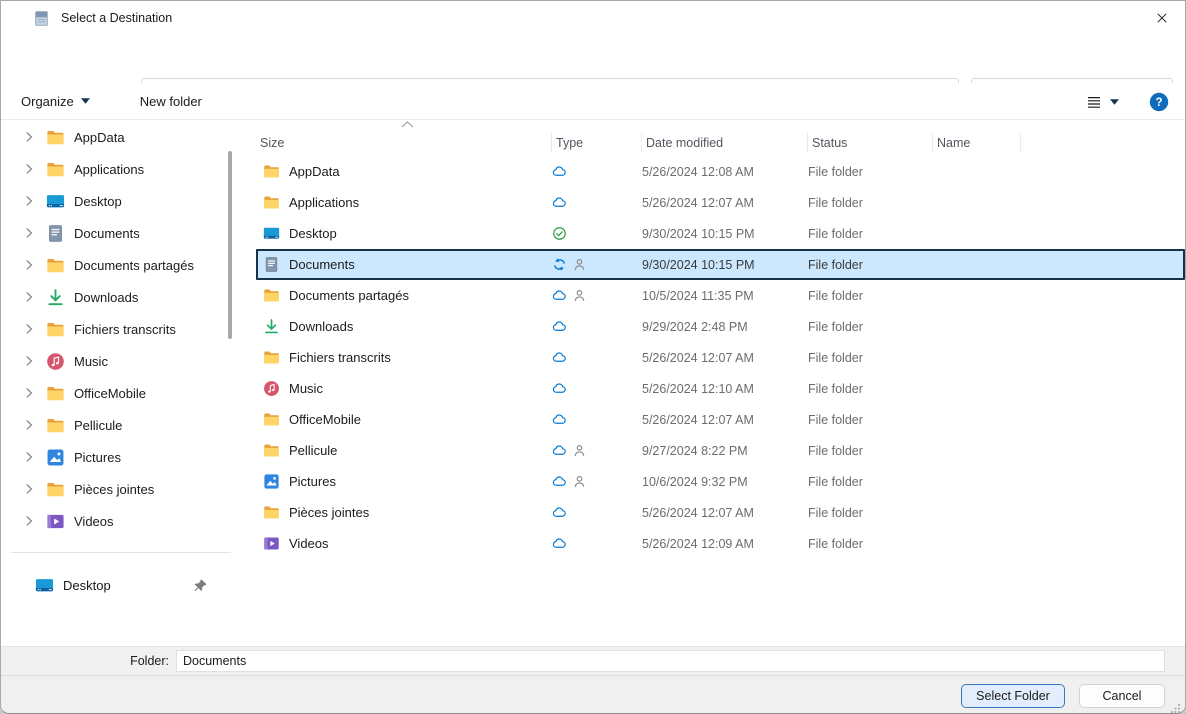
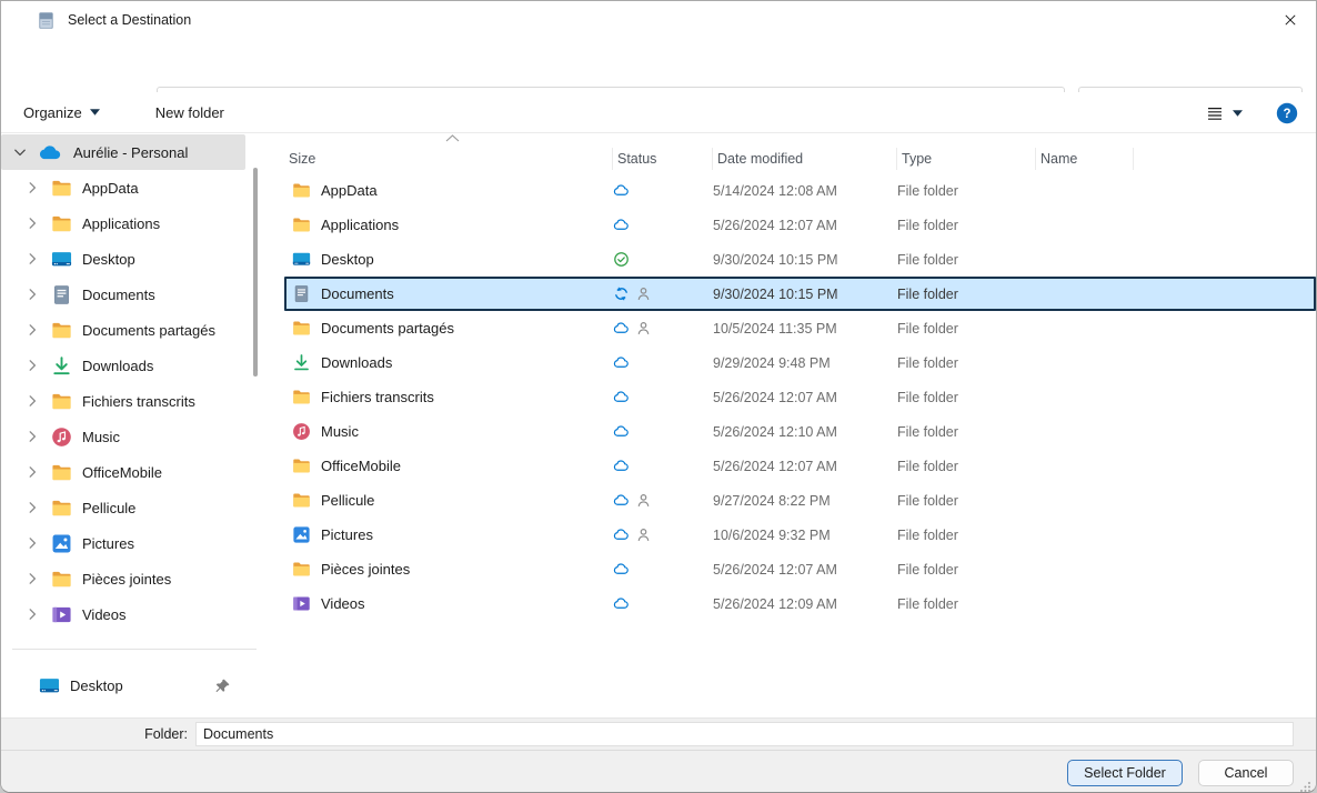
  Select a Destination
  Organize
  New folder
  ?
+ Aurélie - Personal
  AppData
  Applications
  Desktop
  Documents
  Documents partagés
  Downloads
  Fichiers transcrits
  Music
  OfficeMobile
  Pellicule
  Pictures
  Pièces jointes
  Videos
  Desktop
  Size
- Type
+ Status
  Date modified
- Status
+ Type
  Name
  AppData
- 5/26/2024 12:08 AM
+ 5/14/2024 12:08 AM
  File folder
  Applications
  5/26/2024 12:07 AM
  File folder
  Desktop
  9/30/2024 10:15 PM
  File folder
  Documents
  9/30/2024 10:15 PM
  File folder
  Documents partagés
  10/5/2024 11:35 PM
  File folder
  Downloads
- 9/29/2024 2:48 PM
+ 9/29/2024 9:48 PM
  File folder
  Fichiers transcrits
  5/26/2024 12:07 AM
  File folder
  Music
  5/26/2024 12:10 AM
  File folder
  OfficeMobile
  5/26/2024 12:07 AM
  File folder
  Pellicule
  9/27/2024 8:22 PM
  File folder
  Pictures
  10/6/2024 9:32 PM
  File folder
  Pièces jointes
  5/26/2024 12:07 AM
  File folder
  Videos
  5/26/2024 12:09 AM
  File folder
  Folder:
  Documents
  Select Folder
  Cancel
